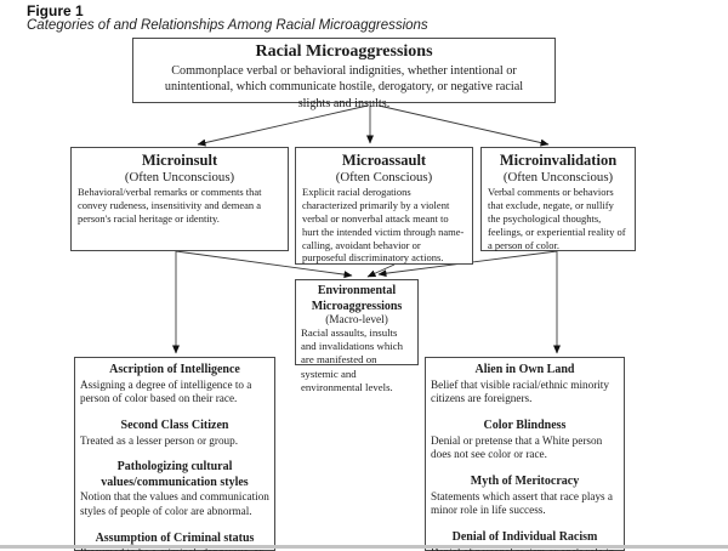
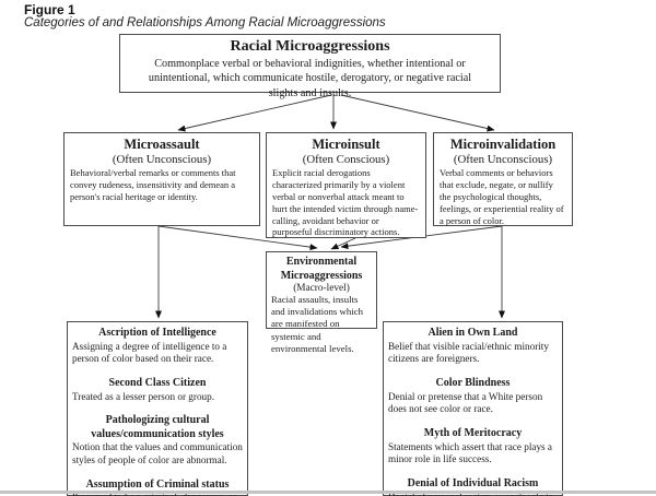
  Figure 1
  Categories of and Relationships Among Racial Microaggressions
  Racial Microaggressions
  Commonplace verbal or behavioral indignities, whether intentional or unintentional, which communicate hostile, derogatory, or negative racial slights and insults.
- Microinsult
+ Microassault
  (Often Unconscious)
  Behavioral/verbal remarks or comments that convey rudeness, insensitivity and demean a person's racial heritage or identity.
- Microassault
+ Microinsult
  (Often Conscious)
  Explicit racial derogations characterized primarily by a violent verbal or nonverbal attack meant to hurt the intended victim through name-calling, avoidant behavior or purposeful discriminatory actions.
  Microinvalidation
  (Often Unconscious)
  Verbal comments or behaviors that exclude, negate, or nullify the psychological thoughts, feelings, or experiential reality of a person of color.
  Environmental
  Microaggressions
  (Macro-level)
  Racial assaults, insults and invalidations which are manifested on systemic and environmental levels.
  Ascription of Intelligence
  Assigning a degree of intelligence to a person of color based on their race.
  Second Class Citizen
  Treated as a lesser person or group.
  Pathologizing cultural
  values/communication styles
  Notion that the values and communication styles of people of color are abnormal.
  Assumption of Criminal status
  Alien in Own Land
  Belief that visible racial/ethnic minority citizens are foreigners.
  Color Blindness
  Denial or pretense that a White person does not see color or race.
  Myth of Meritocracy
  Statements which assert that race plays a minor role in life success.
  Denial of Individual Racism
